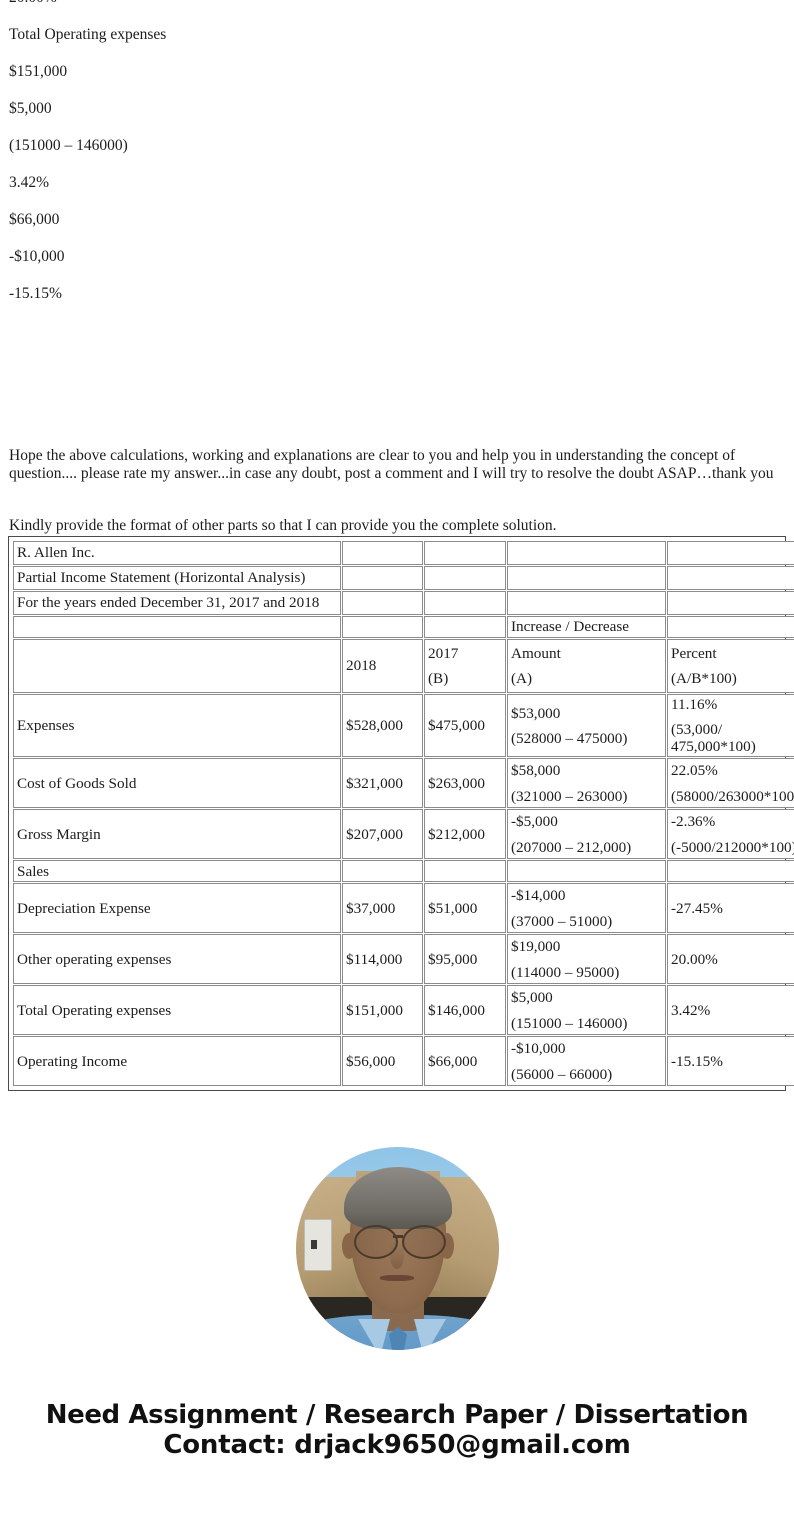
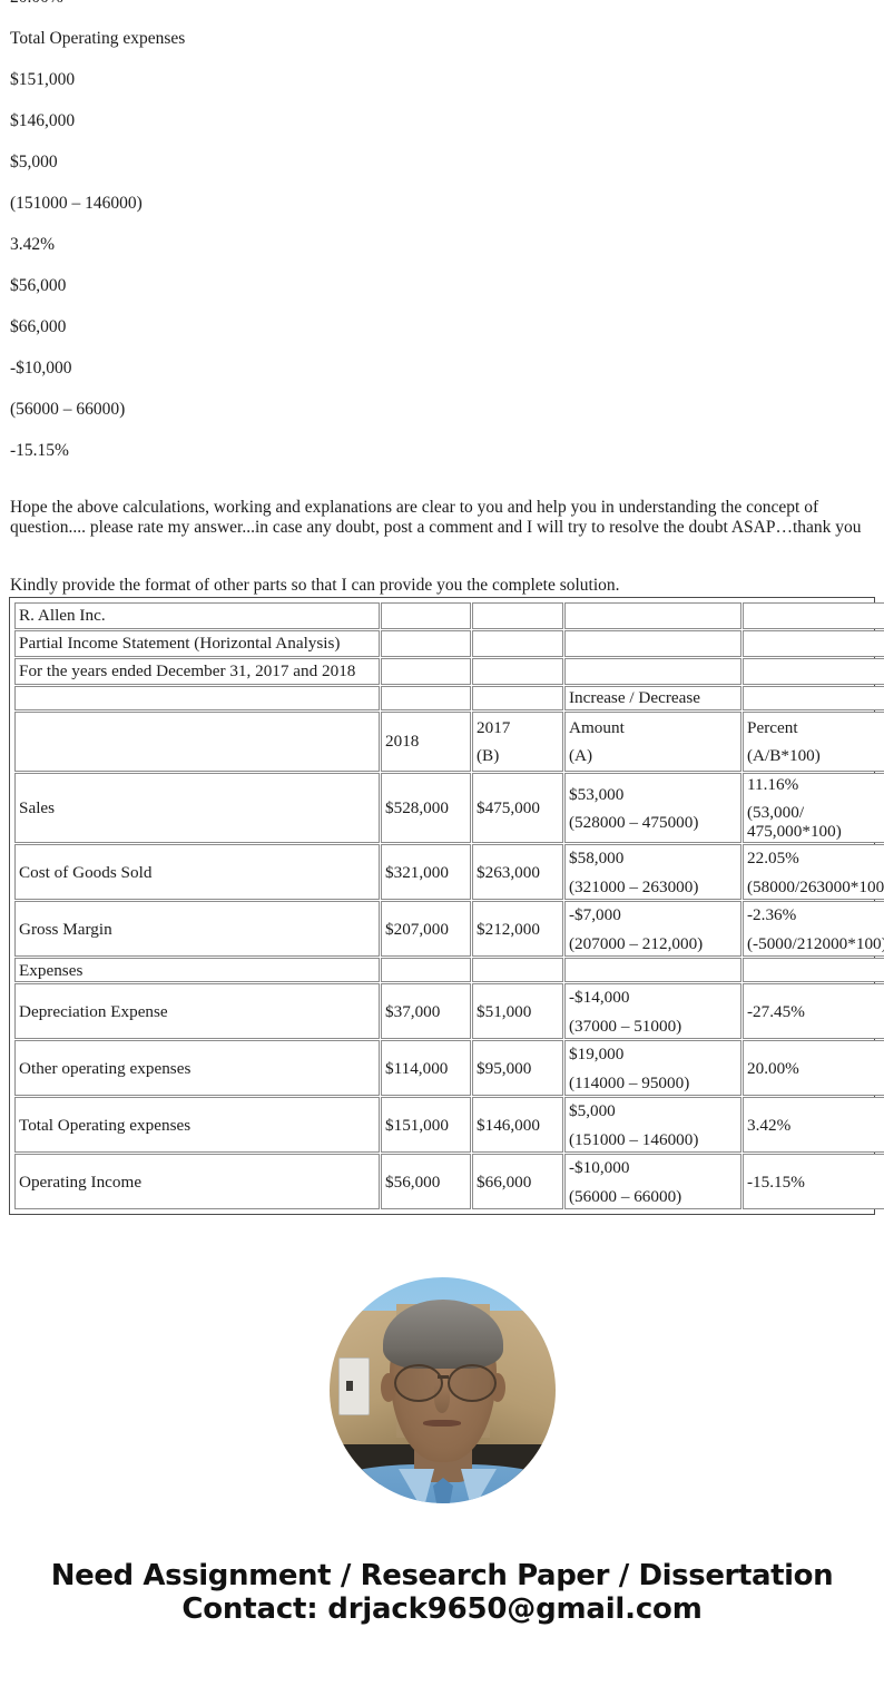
  Total Operating expenses
  $151,000
+ $146,000
  $5,000
  (151000 – 146000)
  3.42%
+ $56,000
  $66,000
  -$10,000
+ (56000 – 66000)
  -15.15%
  Hope the above calculations, working and explanations are clear to you and help you in understanding the concept of question.... please rate my answer...in case any doubt, post a comment and I will try to resolve the doubt ASAP…thank you
  Kindly provide the format of other parts so that I can provide you the complete solution.
  R. Allen Inc.
  Partial Income Statement (Horizontal Analysis)
  For the years ended December 31, 2017 and 2018
  			Increase / Decrease
  	2018	2017 (B)	Amount (A)	Percent (A/B*100)
- Expenses	$528,000	$475,000	$53,000 (528000 – 475000)	11.16% (53,000/ 475,000*100)
+ Sales	$528,000	$475,000	$53,000 (528000 – 475000)	11.16% (53,000/ 475,000*100)
  Cost of Goods Sold	$321,000	$263,000	$58,000 (321000 – 263000)	22.05% (58000/263000*100
- Gross Margin	$207,000	$212,000	-$5,000 (207000 – 212,000)	-2.36% (-5000/212000*100
+ Gross Margin	$207,000	$212,000	-$7,000 (207000 – 212,000)	-2.36% (-5000/212000*100
- Sales
+ Expenses
  Depreciation Expense	$37,000	$51,000	-$14,000 (37000 – 51000)	-27.45%
  Other operating expenses	$114,000	$95,000	$19,000 (114000 – 95000)	20.00%
  Total Operating expenses	$151,000	$146,000	$5,000 (151000 – 146000)	3.42%
  Operating Income	$56,000	$66,000	-$10,000 (56000 – 66000)	-15.15%
  Need Assignment / Research Paper / Dissertation
  Contact: drjack9650@gmail.com
